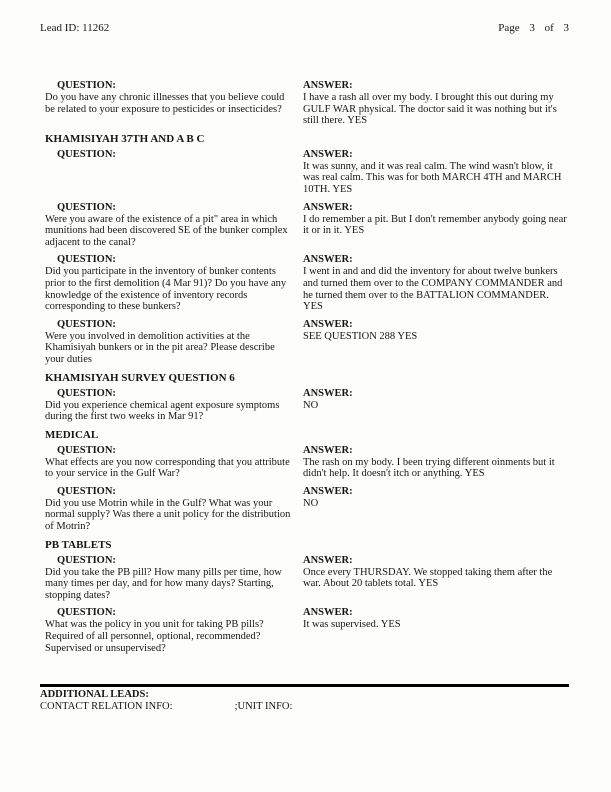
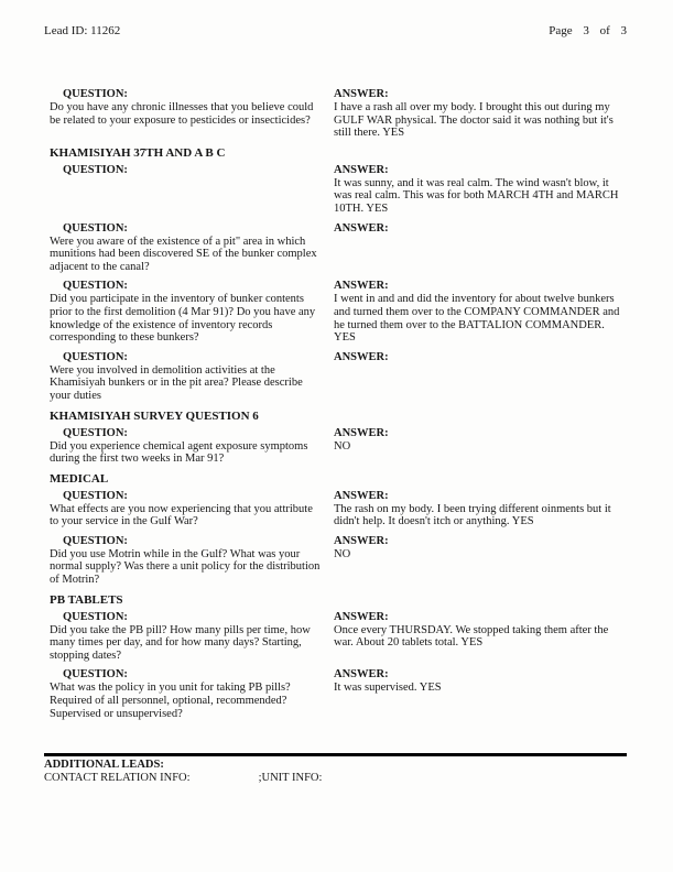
  Lead ID: 11262
  Page 3 of 3
  QUESTION:
  Do you have any chronic illnesses that you believe could be related to your exposure to pesticides or insecticides?
  ANSWER:
  I have a rash all over my body. I brought this out during my GULF WAR physical. The doctor said it was nothing but it's still there. YES
  KHAMISIYAH 37TH AND A B C
  QUESTION:
  ANSWER:
  It was sunny, and it was real calm. The wind wasn't blow, it was real calm. This was for both MARCH 4TH and MARCH 10TH. YES
  QUESTION:
  Were you aware of the existence of a pit" area in which munitions had been discovered SE of the bunker complex adjacent to the canal?
  ANSWER:
- I do remember a pit. But I don't remember anybody going near it or in it. YES
  QUESTION:
  Did you participate in the inventory of bunker contents prior to the first demolition (4 Mar 91)? Do you have any knowledge of the existence of inventory records corresponding to these bunkers?
  ANSWER:
  I went in and and did the inventory for about twelve bunkers and turned them over to the COMPANY COMMANDER and he turned them over to the BATTALION COMMANDER. YES
  QUESTION:
  Were you involved in demolition activities at the Khamisiyah bunkers or in the pit area? Please describe your duties
  ANSWER:
- SEE QUESTION 288 YES
  KHAMISIYAH SURVEY QUESTION 6
  QUESTION:
  Did you experience chemical agent exposure symptoms during the first two weeks in Mar 91?
  ANSWER:
  NO
  MEDICAL
  QUESTION:
- What effects are you now corresponding that you attribute to your service in the Gulf War?
+ What effects are you now experiencing that you attribute to your service in the Gulf War?
  ANSWER:
  The rash on my body. I been trying different oinments but it didn't help. It doesn't itch or anything. YES
  QUESTION:
  Did you use Motrin while in the Gulf? What was your normal supply? Was there a unit policy for the distribution of Motrin?
  ANSWER:
  NO
  PB TABLETS
  QUESTION:
  Did you take the PB pill? How many pills per time, how many times per day, and for how many days? Starting, stopping dates?
  ANSWER:
  Once every THURSDAY. We stopped taking them after the war. About 20 tablets total. YES
  QUESTION:
  What was the policy in you unit for taking PB pills? Required of all personnel, optional, recommended? Supervised or unsupervised?
  ANSWER:
  It was supervised. YES
  ADDITIONAL LEADS:
  CONTACT RELATION INFO:
  ;UNIT INFO:
